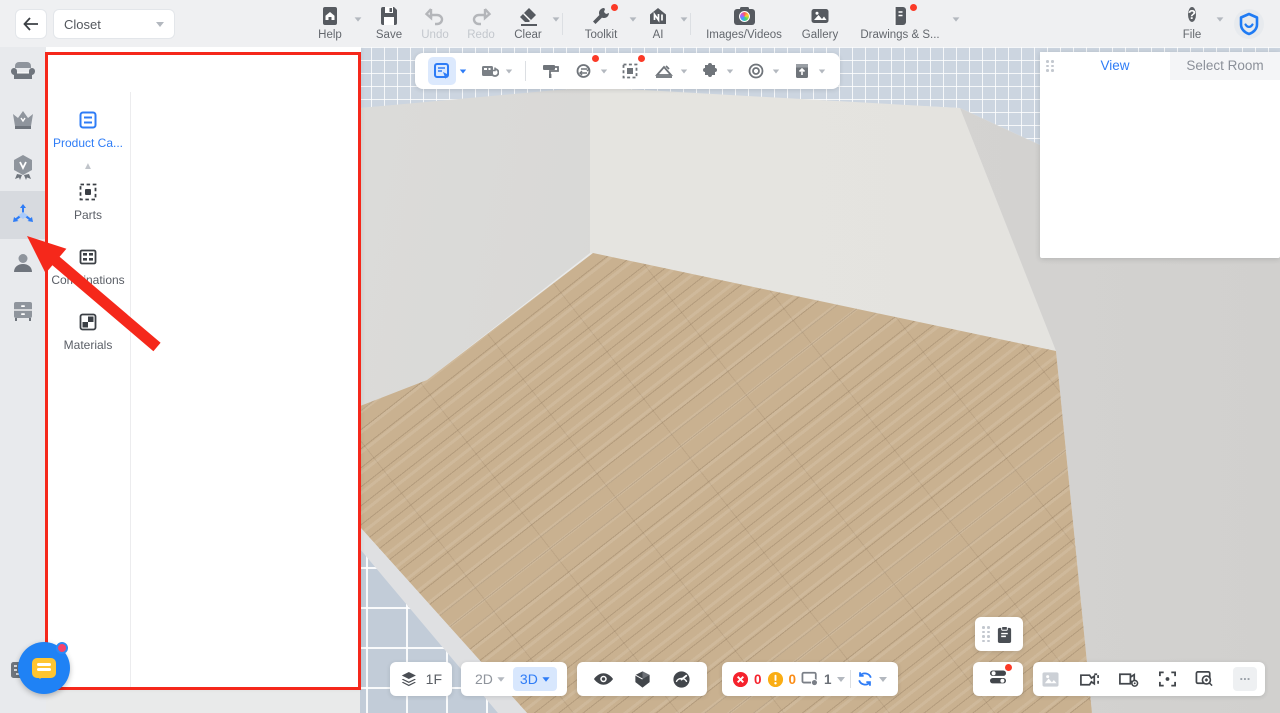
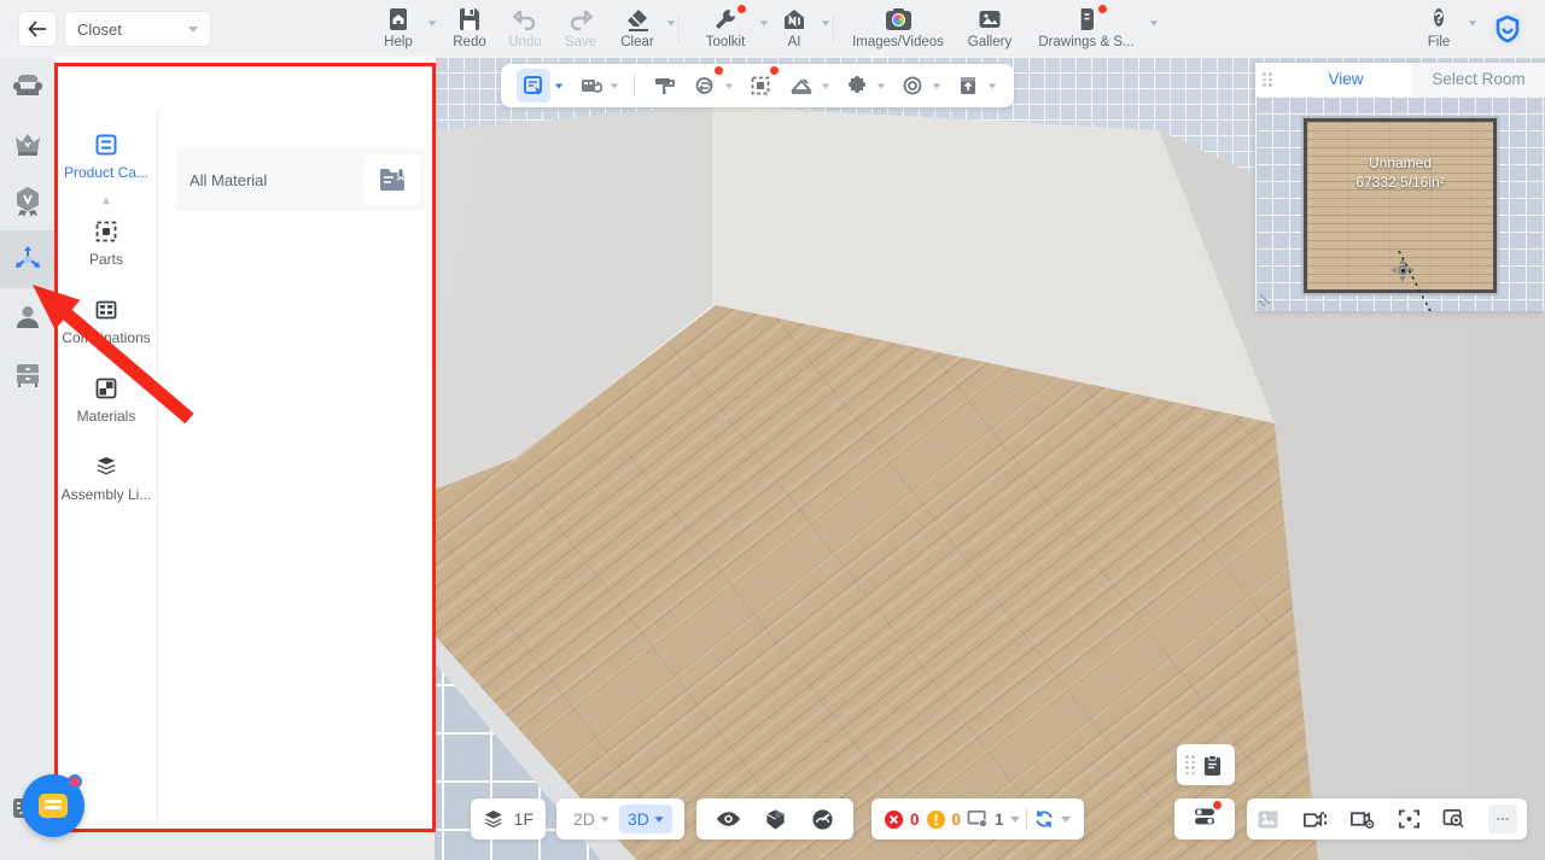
  View
  Select Room
+ Unnamed
+ 67332 5/16in²
  1F
  2D
  3D
  0
  0
  1
  ...
  Closet
  Help
- Save
+ Redo
  Undo
- Redo
+ Save
  Clear
  Toolkit
  AI
  Images/Videos
  Gallery
  Drawings & S...
  ?
  File
  Product Ca...
  ▲
  Parts
  Conations
  Materials
+ Assembly Li...
+ All Material
